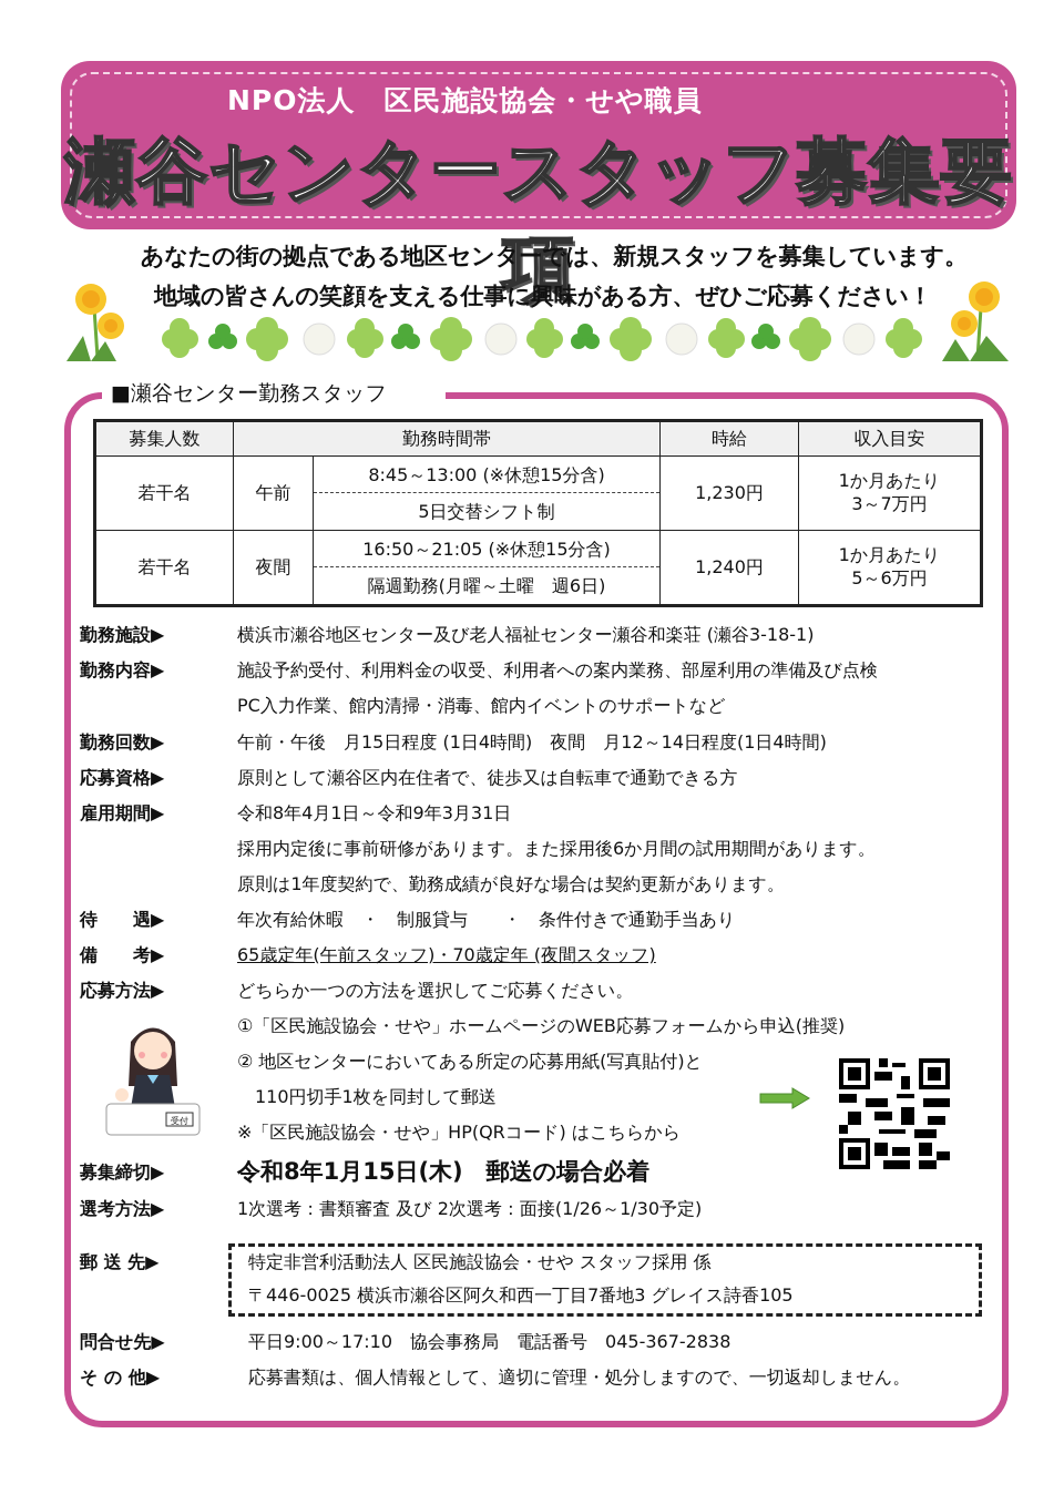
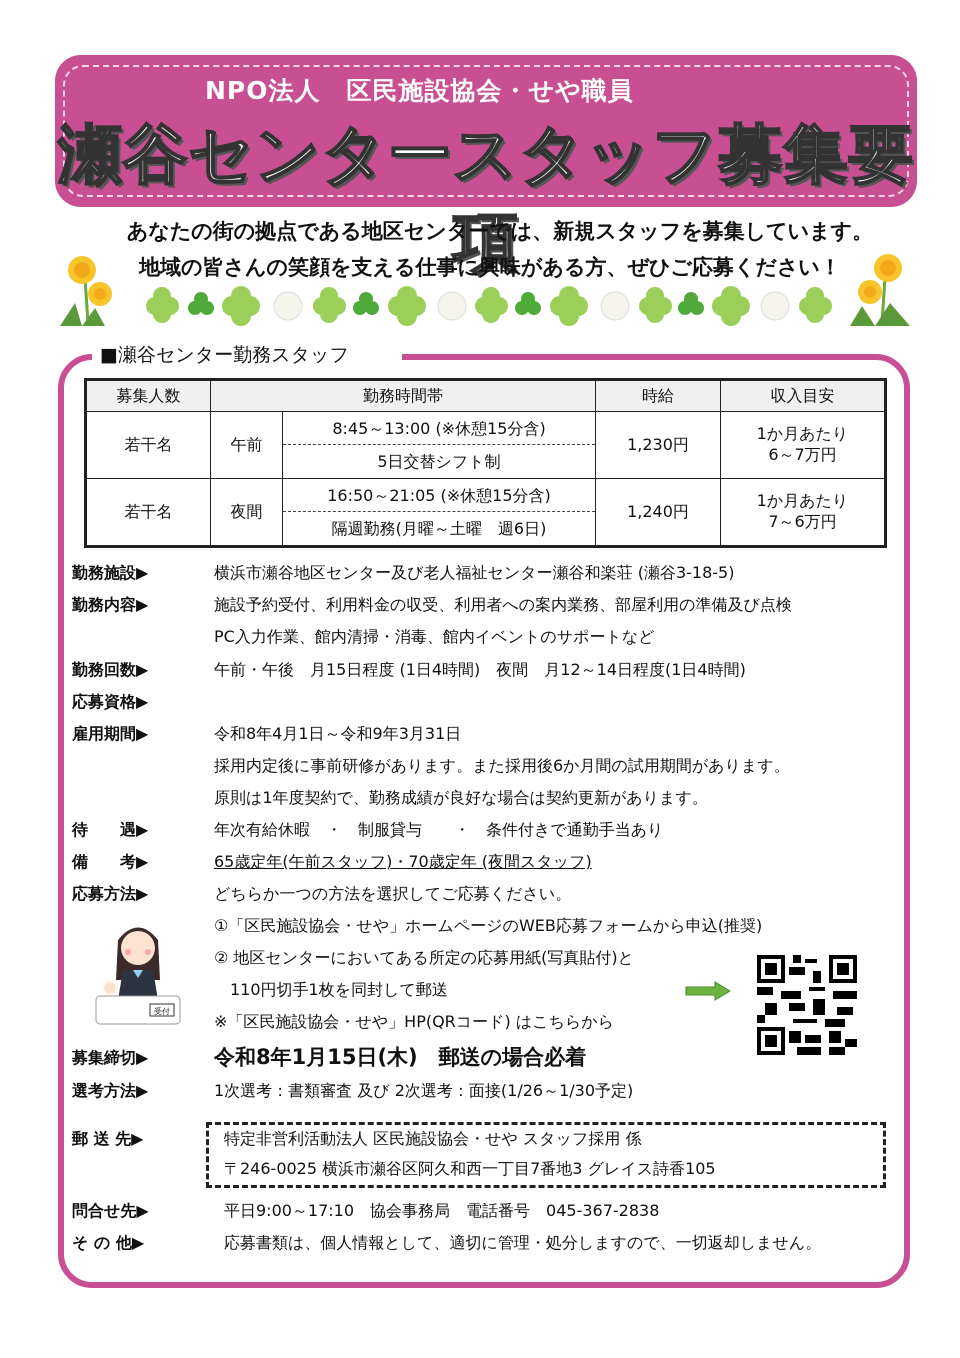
  NPO法人 区民施設協会・せや職員
  瀬谷センタースタッフ募集要項
  あなたの街の拠点である地区センターでは、新規スタッフを募集しています。
  地域の皆さんの笑顔を支える仕事に興味がある方、ぜひご応募ください！
  ■瀬谷センター勤務スタッフ
  募集人数	勤務時間帯	時給	収入目安
- 若干名	午前	8:45～13:00 (※休憩15分含) 5日交替シフト制	1,230円	1か月あたり3～7万円
+ 若干名	午前	8:45～13:00 (※休憩15分含) 5日交替シフト制	1,230円	1か月あたり6～7万円
- 若干名	夜間	16:50～21:05 (※休憩15分含) 隔週勤務(月曜～土曜 週6日)	1,240円	1か月あたり5～6万円
+ 若干名	夜間	16:50～21:05 (※休憩15分含) 隔週勤務(月曜～土曜 週6日)	1,240円	1か月あたり7～6万円
  勤務施設▶
- 横浜市瀬谷地区センター及び老人福祉センター瀬谷和楽荘 (瀬谷3-18-1)
+ 横浜市瀬谷地区センター及び老人福祉センター瀬谷和楽荘 (瀬谷3-18-5)
  勤務内容▶
  施設予約受付、利用料金の収受、利用者への案内業務、部屋利用の準備及び点検
  PC入力作業、館内清掃・消毒、館内イベントのサポートなど
  勤務回数▶
  午前・午後 月15日程度 (1日4時間) 夜間 月12～14日程度(1日4時間)
  応募資格▶
- 原則として瀬谷区内在住者で、徒歩又は自転車で通勤できる方
  雇用期間▶
  令和8年4月1日～令和9年3月31日
  採用内定後に事前研修があります。また採用後6か月間の試用期間があります。
  原則は1年度契約で、勤務成績が良好な場合は契約更新があります。
  待 遇▶
  年次有給休暇 ・ 制服貸与 ・ 条件付きで通勤手当あり
  備 考▶
  65歳定年(午前スタッフ)・70歳定年 (夜間スタッフ)
  応募方法▶
  どちらか一つの方法を選択してご応募ください。
  ①「区民施設協会・せや」ホームページのWEB応募フォームから申込(推奨)
  ② 地区センターにおいてある所定の応募用紙(写真貼付)と
  110円切手1枚を同封して郵送
  ※「区民施設協会・せや」HP(QRコード) はこちらから
  募集締切▶
  令和8年1月15日(木) 郵送の場合必着
  選考方法▶
  1次選考：書類審査 及び 2次選考：面接(1/26～1/30予定)
  郵 送 先▶
  特定非営利活動法人 区民施設協会・せや スタッフ採用 係
- 〒446-0025 横浜市瀬谷区阿久和西一丁目7番地3 グレイス詩香105
+ 〒246-0025 横浜市瀬谷区阿久和西一丁目7番地3 グレイス詩香105
  問合せ先▶
  平日9:00～17:10 協会事務局 電話番号 045-367-2838
  そ の 他▶
  応募書類は、個人情報として、適切に管理・処分しますので、一切返却しません。
  受付
